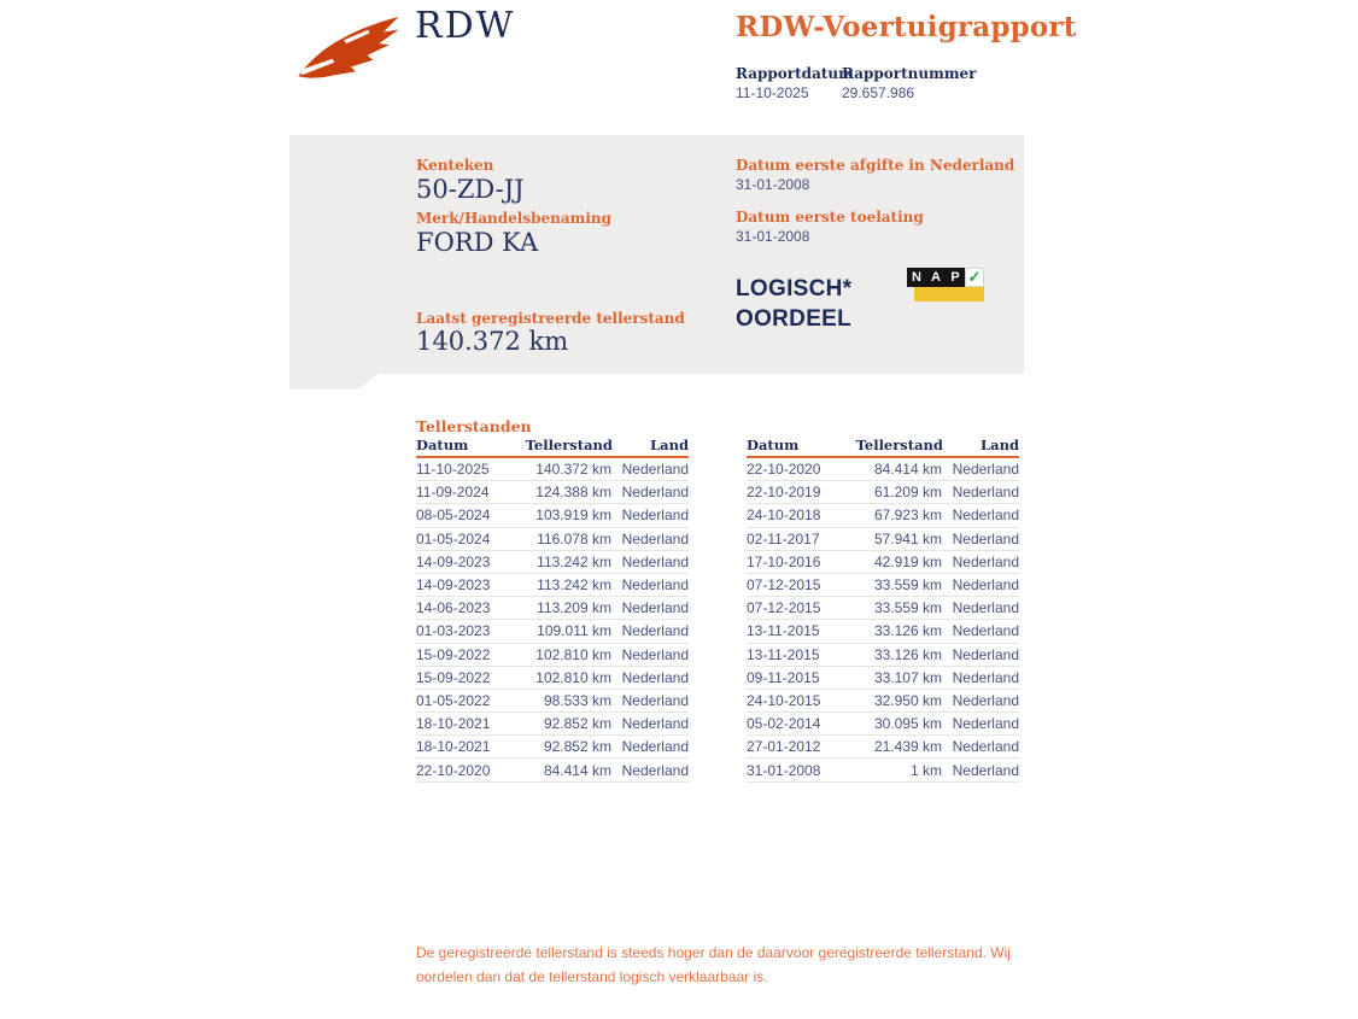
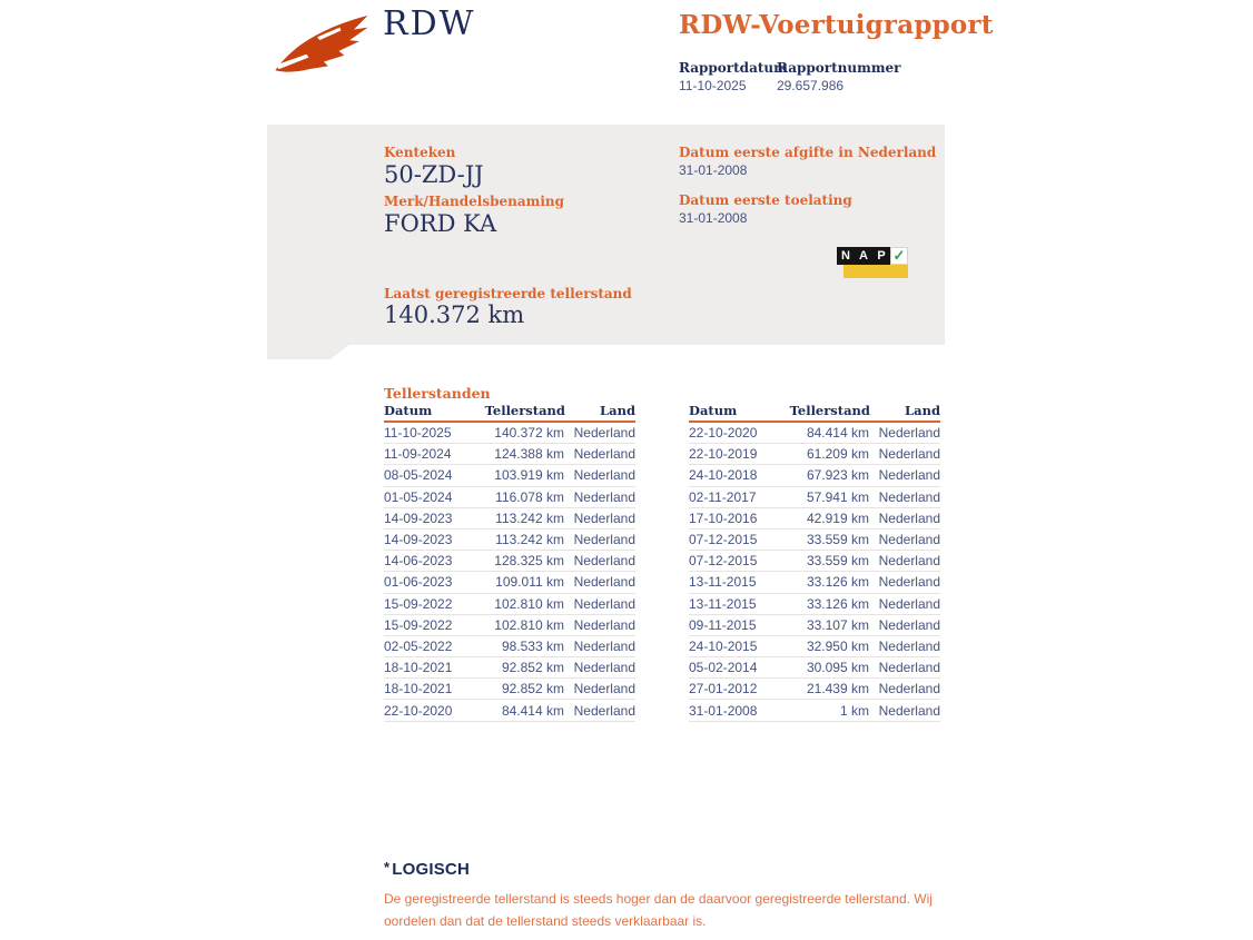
  RDW
  RDW-Voertuigrapport
  Rapportdatum
  Rapportnummer
  11-10-2025
  29.657.986
  Kenteken
  50-ZD-JJ
  Merk/Handelsbenaming
  FORD KA
  Laatst geregistreerde tellerstand
  140.372 km
  Datum eerste afgifte in Nederland
  31-01-2008
  Datum eerste toelating
  31-01-2008
- LOGISCH*
- OORDEEL
  N
  A
  P
  ✓
  Tellerstanden
  Datum
  Tellerstand
  Land
  11-10-2025
  140.372 km
  Nederland
  11-09-2024
  124.388 km
  Nederland
  08-05-2024
  103.919 km
  Nederland
  01-05-2024
  116.078 km
  Nederland
  14-09-2023
  113.242 km
  Nederland
  14-09-2023
  113.242 km
  Nederland
  14-06-2023
- 113.209 km
+ 128.325 km
  Nederland
- 01-03-2023
+ 01-06-2023
  109.011 km
  Nederland
  15-09-2022
  102.810 km
  Nederland
  15-09-2022
  102.810 km
  Nederland
- 01-05-2022
+ 02-05-2022
  98.533 km
  Nederland
  18-10-2021
  92.852 km
  Nederland
  18-10-2021
  92.852 km
  Nederland
  22-10-2020
  84.414 km
  Nederland
  Datum
  Tellerstand
  Land
  22-10-2020
  84.414 km
  Nederland
  22-10-2019
  61.209 km
  Nederland
  24-10-2018
  67.923 km
  Nederland
  02-11-2017
  57.941 km
  Nederland
  17-10-2016
  42.919 km
  Nederland
  07-12-2015
  33.559 km
  Nederland
  07-12-2015
  33.559 km
  Nederland
  13-11-2015
  33.126 km
  Nederland
  13-11-2015
  33.126 km
  Nederland
  09-11-2015
  33.107 km
  Nederland
  24-10-2015
  32.950 km
  Nederland
  05-02-2014
  30.095 km
  Nederland
  27-01-2012
  21.439 km
  Nederland
  31-01-2008
  1 km
  Nederland
+ * LOGISCH
- De geregistreerde tellerstand is steeds hoger dan de daarvoor geregistreerde tellerstand. Wij oordelen dan dat de tellerstand logisch verklaarbaar is.
+ De geregistreerde tellerstand is steeds hoger dan de daarvoor geregistreerde tellerstand. Wij oordelen dan dat de tellerstand steeds verklaarbaar is.
